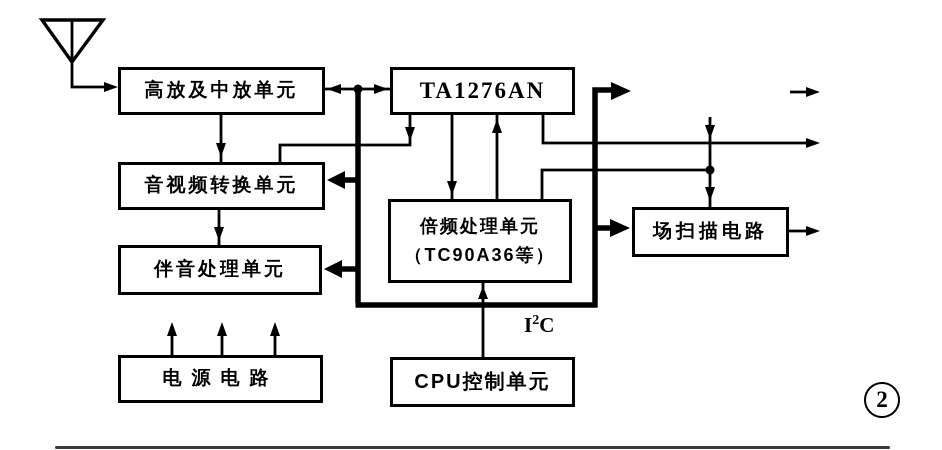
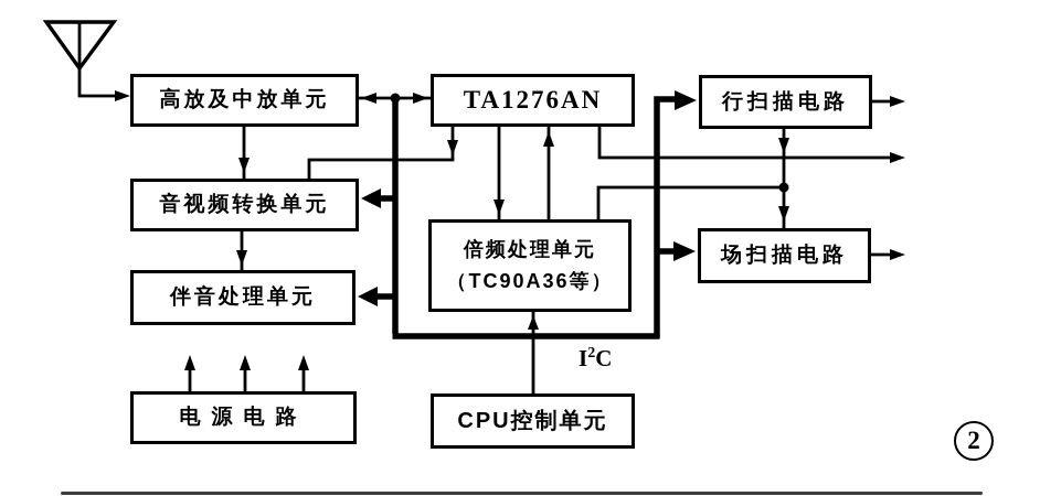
  高放及中放单元
  TA1276AN
+ 行扫描电路
  音视频转换单元
  倍频处理单元
  （TC90A36等）
  场扫描电路
  伴音处理单元
  电源电路
  CPU控制单元
  I2C
  2
